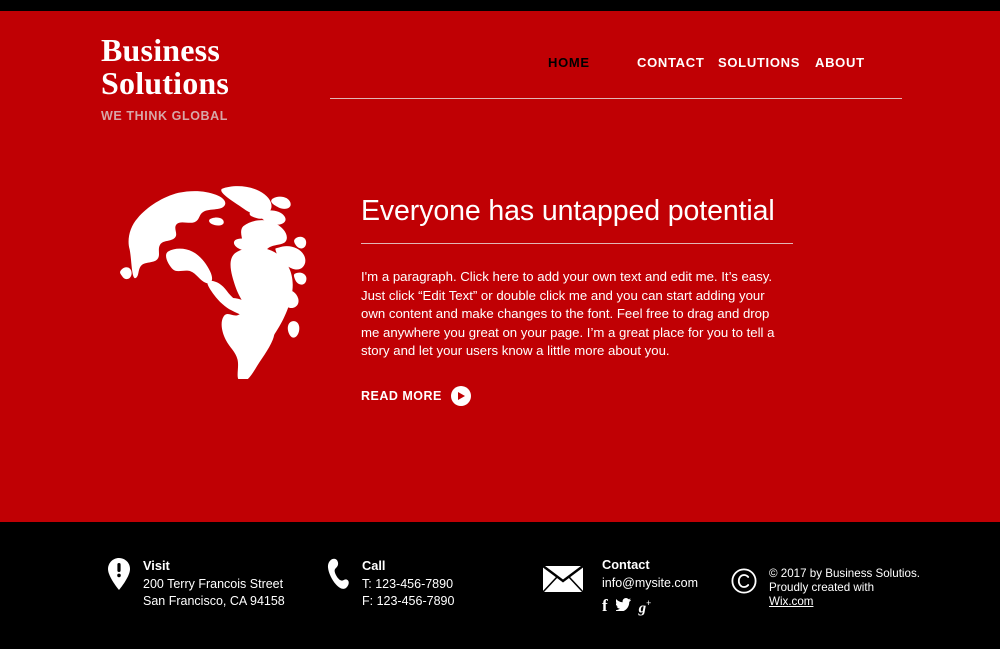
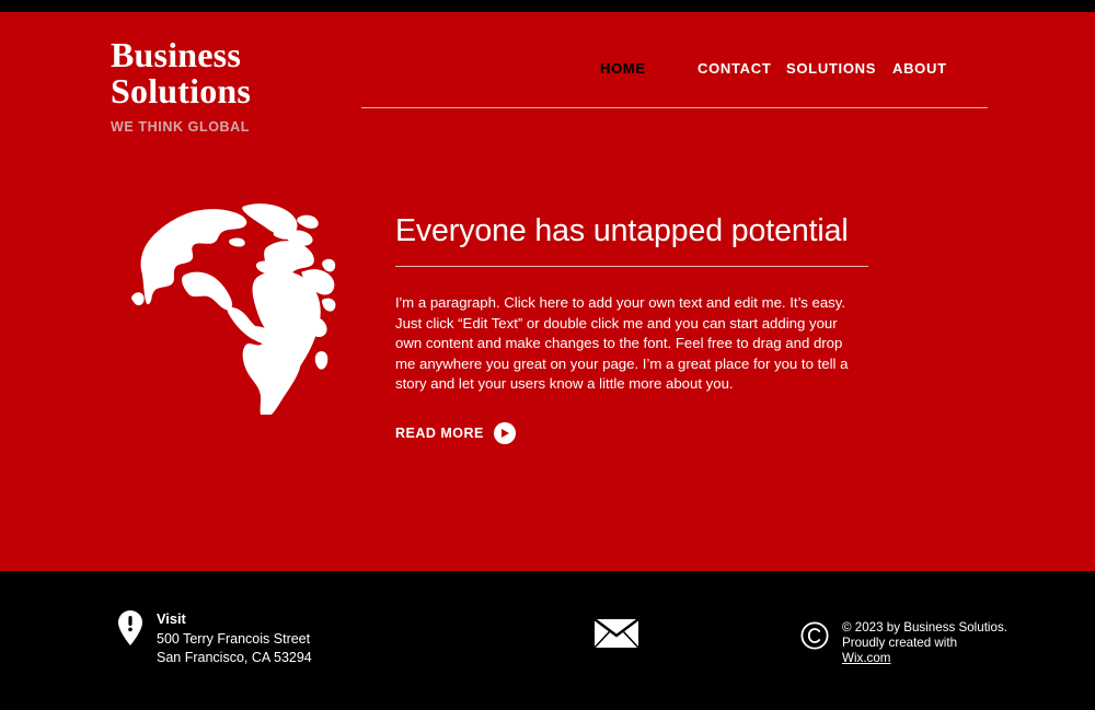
  Business
  Solutions
  WE THINK GLOBAL
  HOME
  CONTACT
  SOLUTIONS
  ABOUT
  Everyone has untapped potential
  I'm a paragraph. Click here to add your own text and edit me. It’s easy. Just click “Edit Text” or double click me and you can start adding your own content and make changes to the font. Feel free to drag and drop me anywhere you great on your page. I’m a great place for you to tell a story and let your users know a little more about you.
  READ MORE
  Visit
- 200 Terry Francois Street
+ 500 Terry Francois Street
- San Francisco, CA 94158
+ San Francisco, CA 53294
- Call
- T: 123-456-7890
- F: 123-456-7890
- Contact
- info@mysite.com
- f
- g+
- © 2017 by Business Solutios.
+ © 2023 by Business Solutios.
  Proudly created with
  Wix.com
